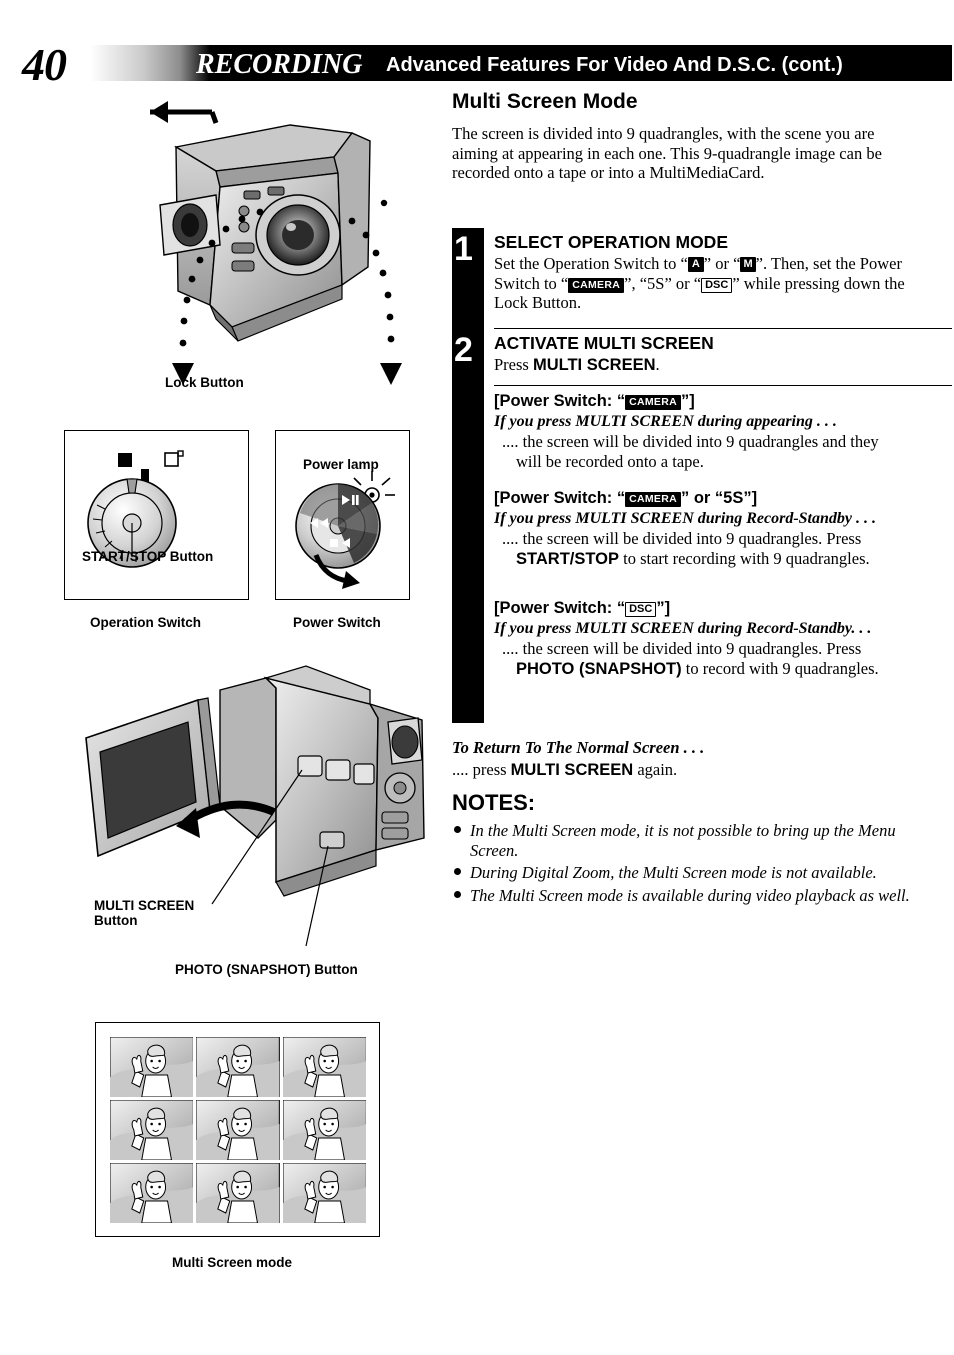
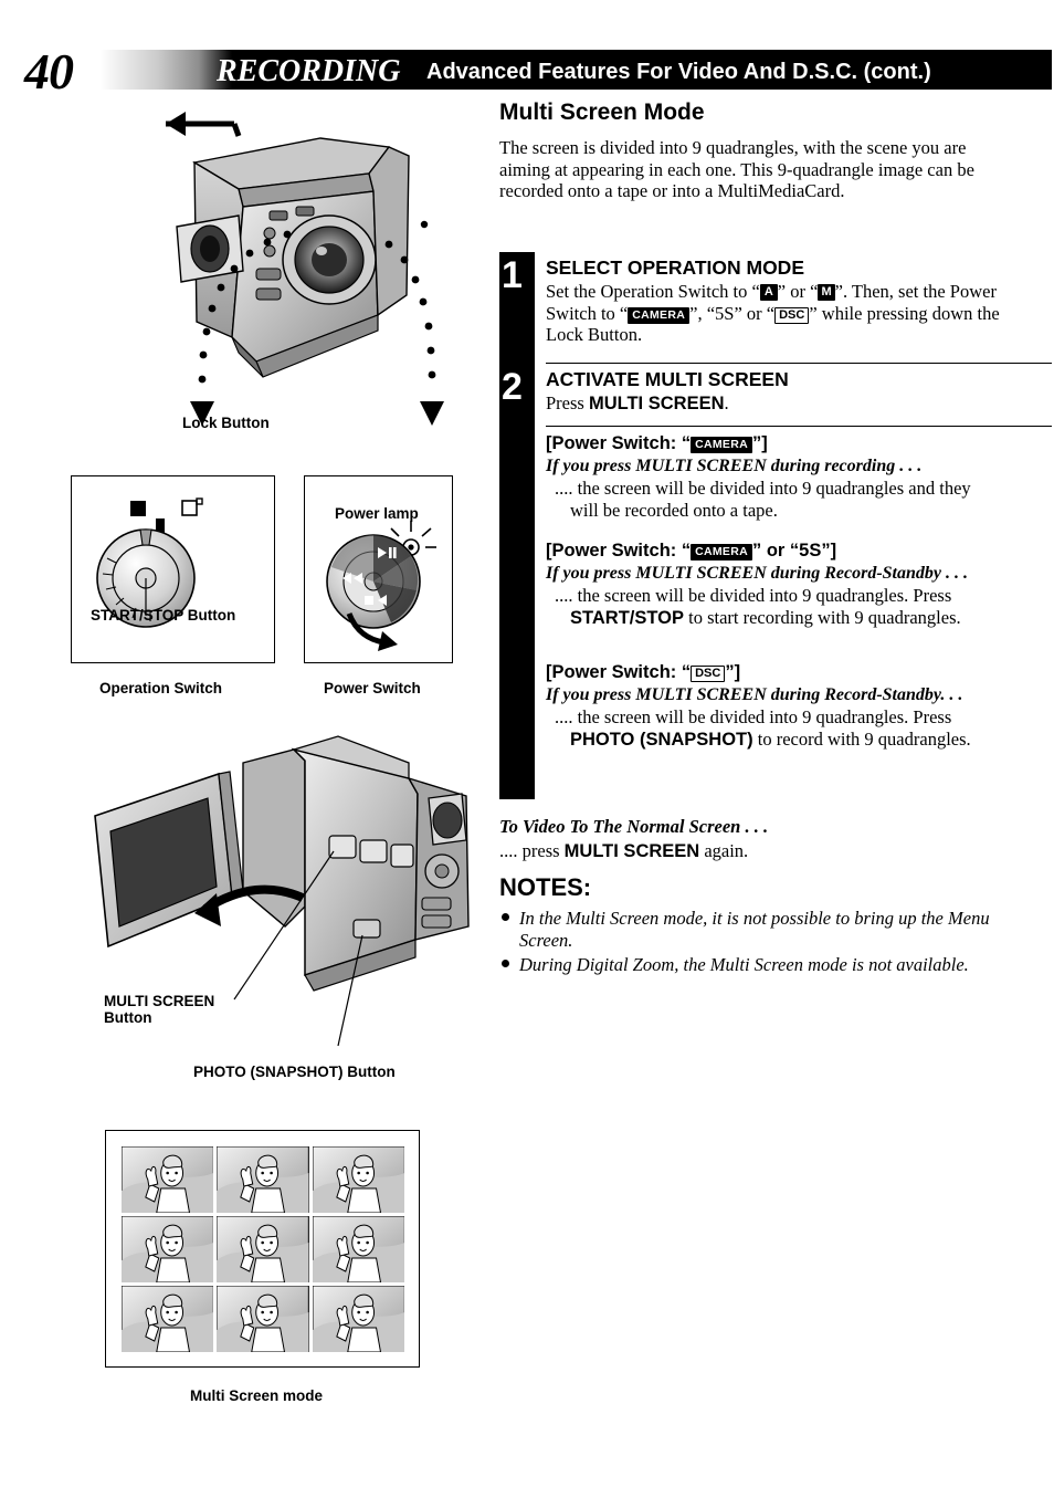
  40
  RECORDING
  Advanced Features For Video And D.S.C. (cont.)
  Multi Screen Mode
  The screen is divided into 9 quadrangles, with the scene you are aiming at appearing in each one. This 9-quadrangle image can be recorded onto a tape or into a MultiMediaCard.
  1
  SELECT OPERATION MODE
  Set the Operation Switch to “ A ” or “ M ”. Then, set the Power Switch to “ CAMERA ”, “5S” or “ DSC ” while pressing down the Lock Button.
  2
  ACTIVATE MULTI SCREEN
  Press MULTI SCREEN.
  [Power Switch: “ CAMERA ”]
- If you press MULTI SCREEN during appearing . . .
+ If you press MULTI SCREEN during recording . . .
  .... the screen will be divided into 9 quadrangles and they will be recorded onto a tape.
  [Power Switch: “ CAMERA ” or “5S”]
  If you press MULTI SCREEN during Record-Standby . . .
  .... the screen will be divided into 9 quadrangles. Press START/STOP to start recording with 9 quadrangles.
  [Power Switch: “ DSC ”]
  If you press MULTI SCREEN during Record-Standby. . .
  .... the screen will be divided into 9 quadrangles. Press PHOTO (SNAPSHOT) to record with 9 quadrangles.
- To Return To The Normal Screen . . .
+ To Video To The Normal Screen . . .
  .... press MULTI SCREEN again.
  NOTES:
  In the Multi Screen mode, it is not possible to bring up the Menu Screen.
  During Digital Zoom, the Multi Screen mode is not available.
- The Multi Screen mode is available during video playback as well.
  Lock Button
  START/STOP Button
  Power lamp
  Operation Switch
  Power Switch
  MULTI SCREEN
  Button
  PHOTO (SNAPSHOT) Button
  Multi Screen mode
